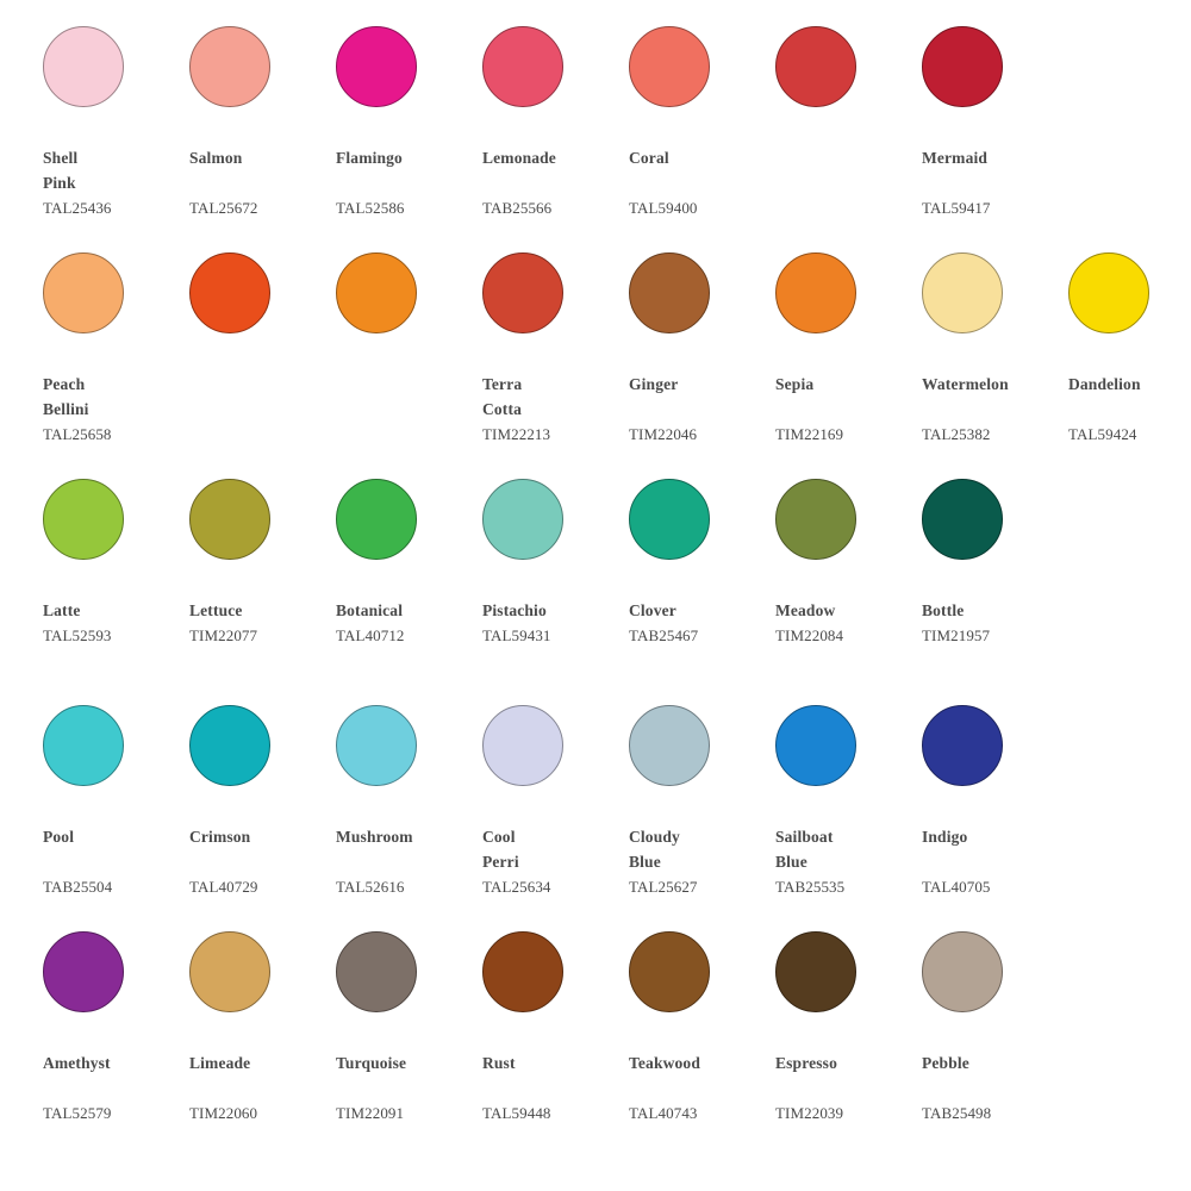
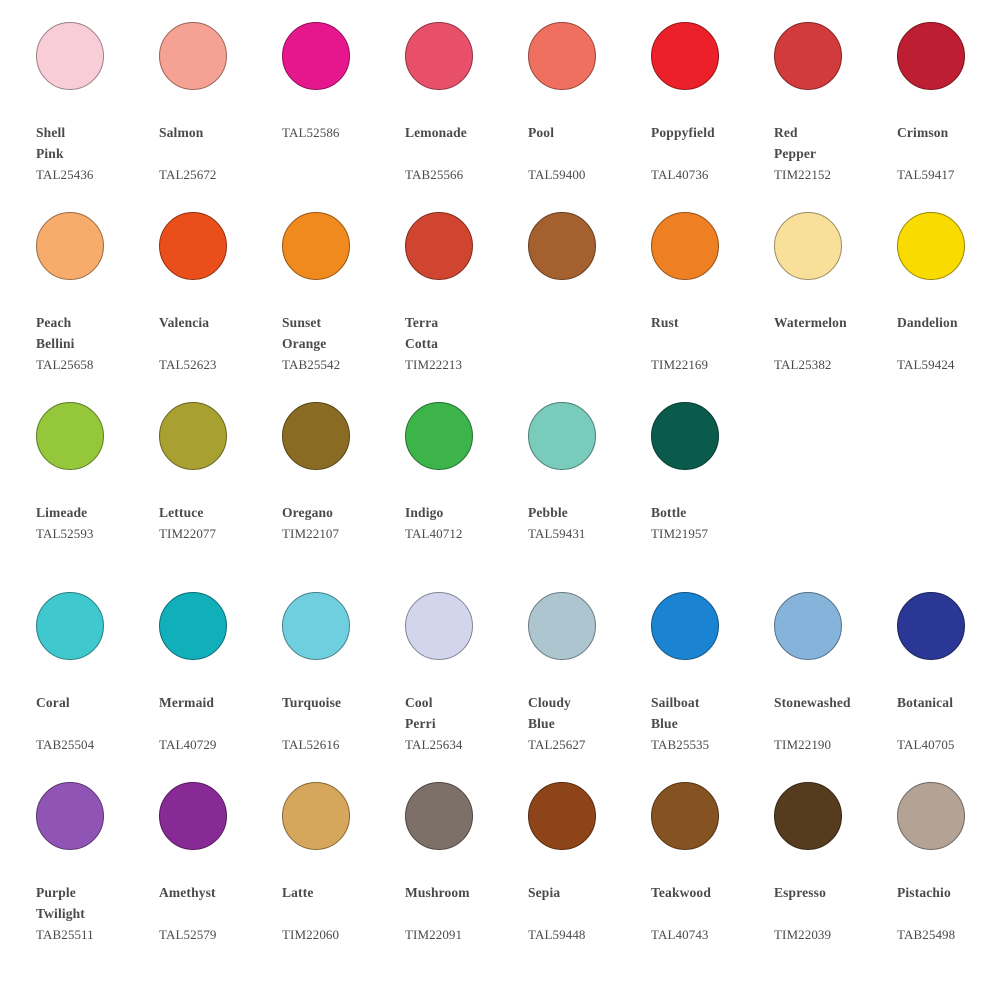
  Shell
  Pink
  TAL25436
  Salmon
  TAL25672
- Flamingo
  TAL52586
  Lemonade
  TAB25566
- Coral
+ Pool
  TAL59400
+ Poppyfield
+ TAL40736
+ Red
+ Pepper
+ TIM22152
- Mermaid
+ Crimson
  TAL59417
  Peach
  Bellini
  TAL25658
+ Valencia
+ TAL52623
+ Sunset
+ Orange
+ TAB25542
  Terra
  Cotta
  TIM22213
- Ginger
- TIM22046
- Sepia
+ Rust
  TIM22169
  Watermelon
  TAL25382
  Dandelion
  TAL59424
- Latte
+ Limeade
  TAL52593
  Lettuce
  TIM22077
+ Oregano
+ TIM22107
- Botanical
+ Indigo
  TAL40712
- Pistachio
+ Pebble
  TAL59431
- Clover
- TAB25467
- Meadow
- TIM22084
  Bottle
  TIM21957
- Pool
+ Coral
  TAB25504
- Crimson
+ Mermaid
  TAL40729
- Mushroom
+ Turquoise
  TAL52616
  Cool
  Perri
  TAL25634
  Cloudy
  Blue
  TAL25627
  Sailboat
  Blue
  TAB25535
+ Stonewashed
+ TIM22190
- Indigo
+ Botanical
  TAL40705
+ Purple
+ Twilight
+ TAB25511
  Amethyst
  TAL52579
- Limeade
+ Latte
  TIM22060
- Turquoise
+ Mushroom
  TIM22091
- Rust
+ Sepia
  TAL59448
  Teakwood
  TAL40743
  Espresso
  TIM22039
- Pebble
+ Pistachio
  TAB25498
